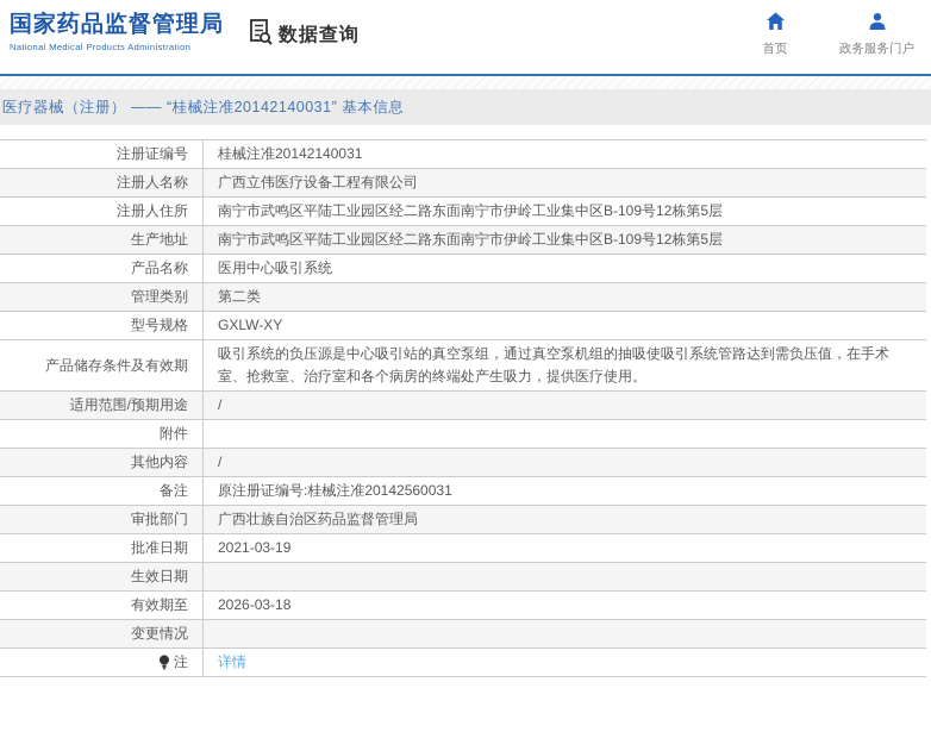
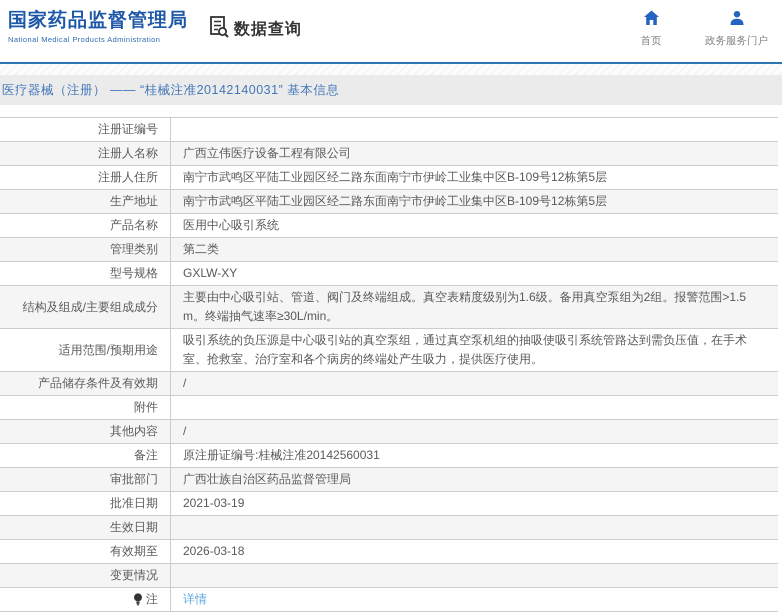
  国家药品监督管理局
  National Medical Products Administration
  数据查询
  首页
  政务服务门户
  医疗器械（注册） —— “桂械注准20142140031” 基本信息
  注册证编号
- 桂械注准20142140031
  注册人名称
  广西立伟医疗设备工程有限公司
  注册人住所
  南宁市武鸣区平陆工业园区经二路东面南宁市伊岭工业集中区B-109号12栋第5层
  生产地址
  南宁市武鸣区平陆工业园区经二路东面南宁市伊岭工业集中区B-109号12栋第5层
  产品名称
  医用中心吸引系统
  管理类别
  第二类
  型号规格
  GXLW-XY
+ 结构及组成/主要组成成分
+ 主要由中心吸引站、管道、阀门及终端组成。真空表精度级别为1.6级。备用真空泵组为2组。报警范围>1.5m。终端抽气速率≥30L/min。
- 产品储存条件及有效期
+ 适用范围/预期用途
  吸引系统的负压源是中心吸引站的真空泵组，通过真空泵机组的抽吸使吸引系统管路达到需负压值，在手术室、抢救室、治疗室和各个病房的终端处产生吸力，提供医疗使用。
- 适用范围/预期用途
+ 产品储存条件及有效期
  /
  附件
  其他内容
  /
  备注
  原注册证编号:桂械注准20142560031
  审批部门
  广西壮族自治区药品监督管理局
  批准日期
  2021-03-19
  生效日期
  有效期至
  2026-03-18
  变更情况
  注
  详情
